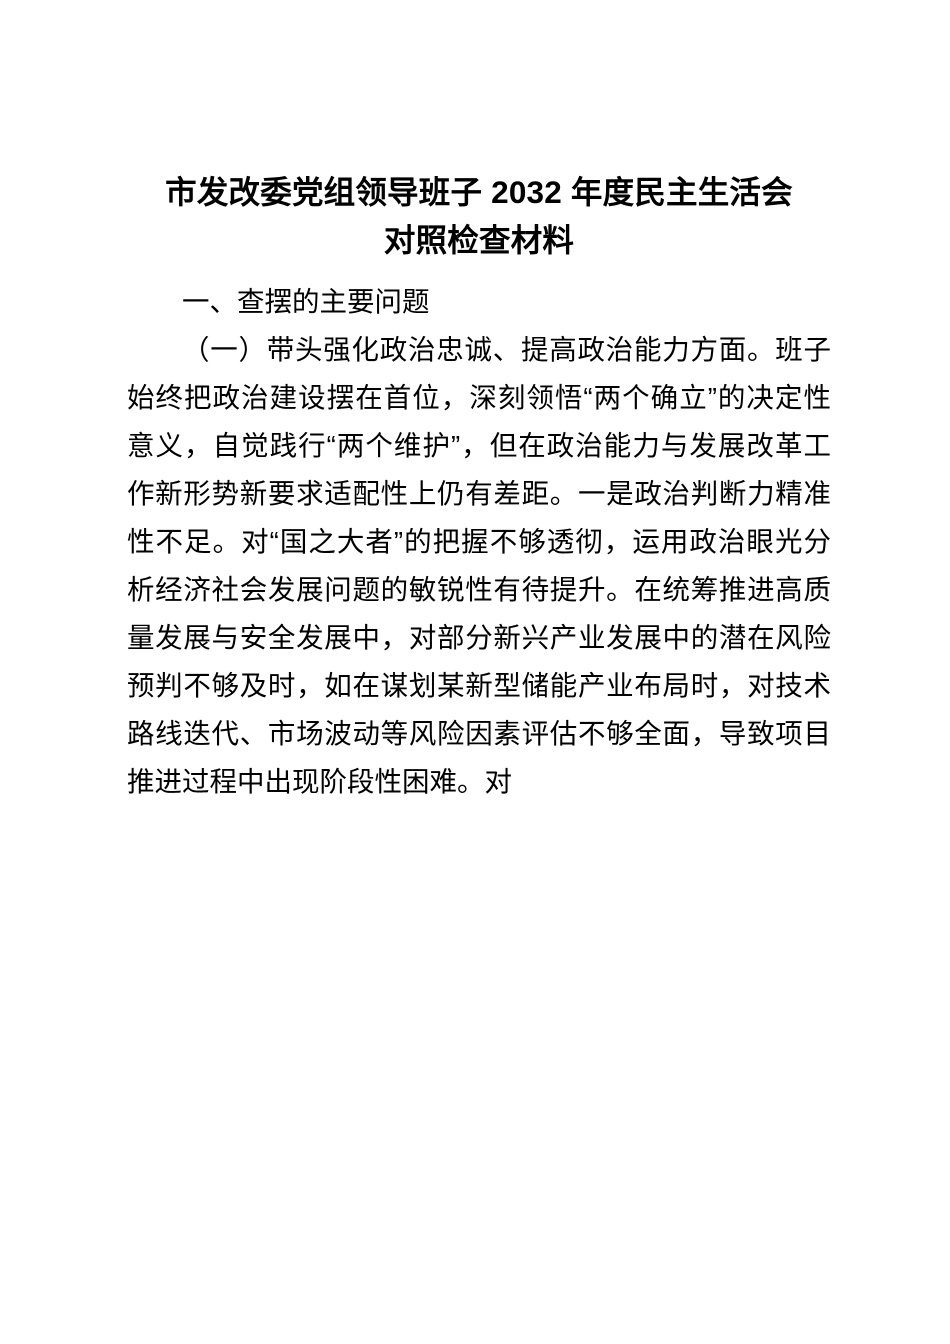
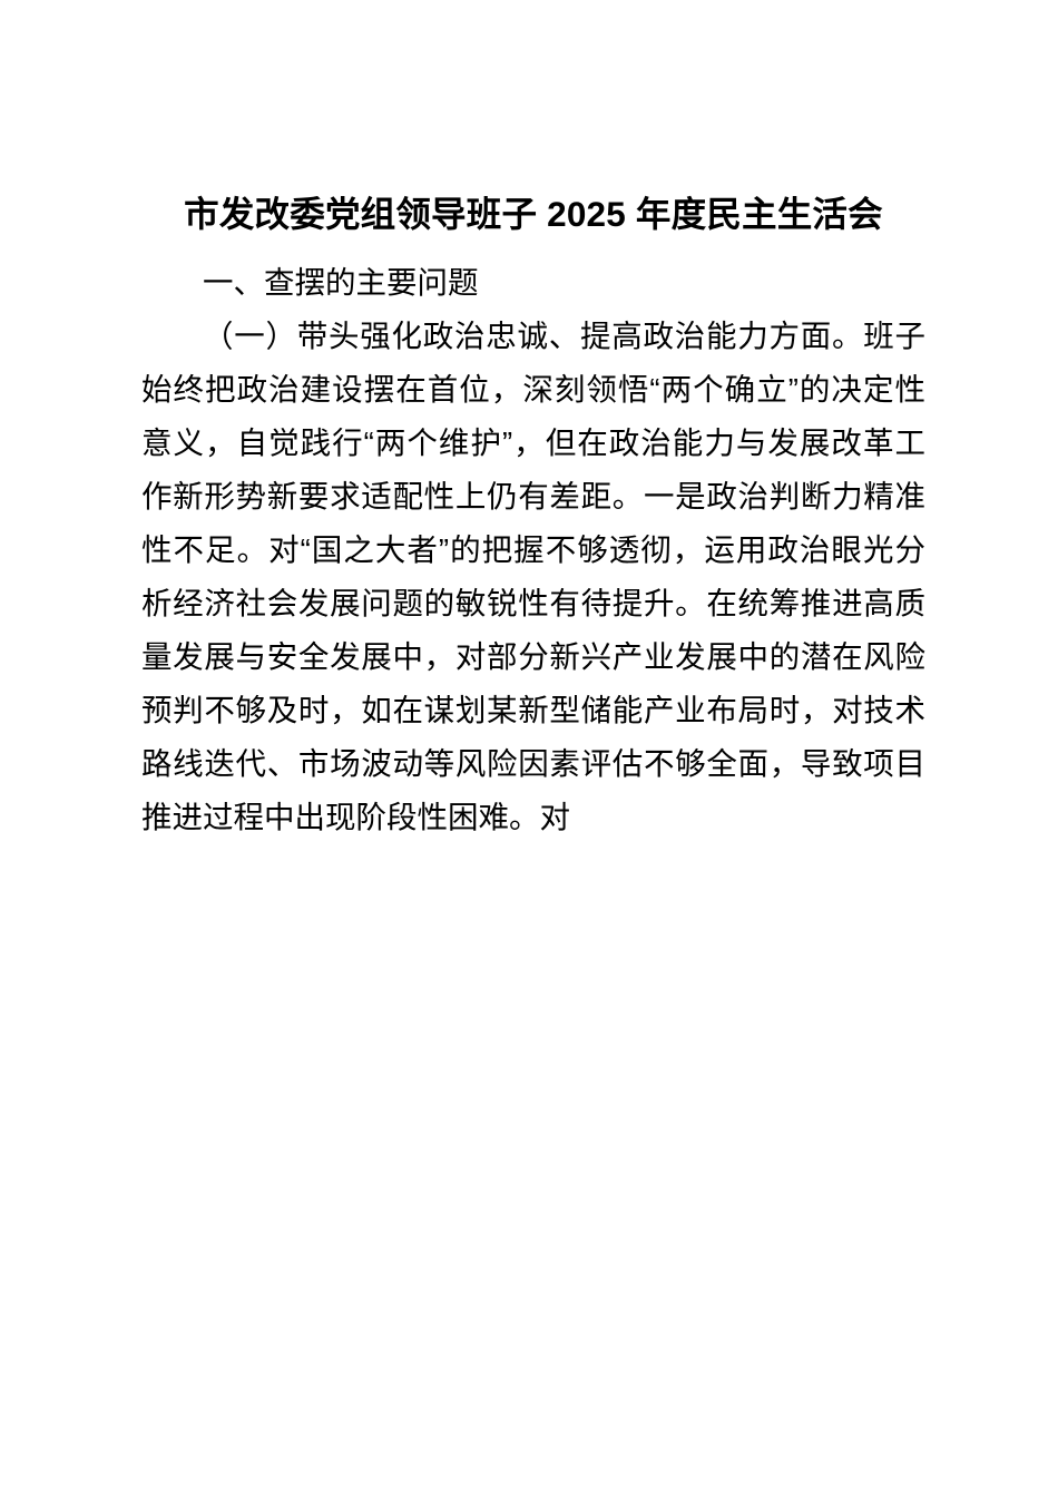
- 市发改委党组领导班子 2032 年度民主生活会
+ 市发改委党组领导班子 2025 年度民主生活会
- 对照检查材料
  一、查摆的主要问题
  （一）带头强化政治忠诚、提高政治能力方面。班子始终把政治建设摆在首位，深刻领悟“两个确立”的决定性意义，自觉践行“两个维护”，但在政治能力与发展改革工作新形势新要求适配性上仍有差距。一是政治判断力精准性不足。对“国之大者”的把握不够透彻，运用政治眼光分析经济社会发展问题的敏锐性有待提升。在统筹推进高质量发展与安全发展中，对部分新兴产业发展中的潜在风险预判不够及时，如在谋划某新型储能产业布局时，对技术路线迭代、市场波动等风险因素评估不够全面，导致项目推进过程中出现阶段性困难。对
